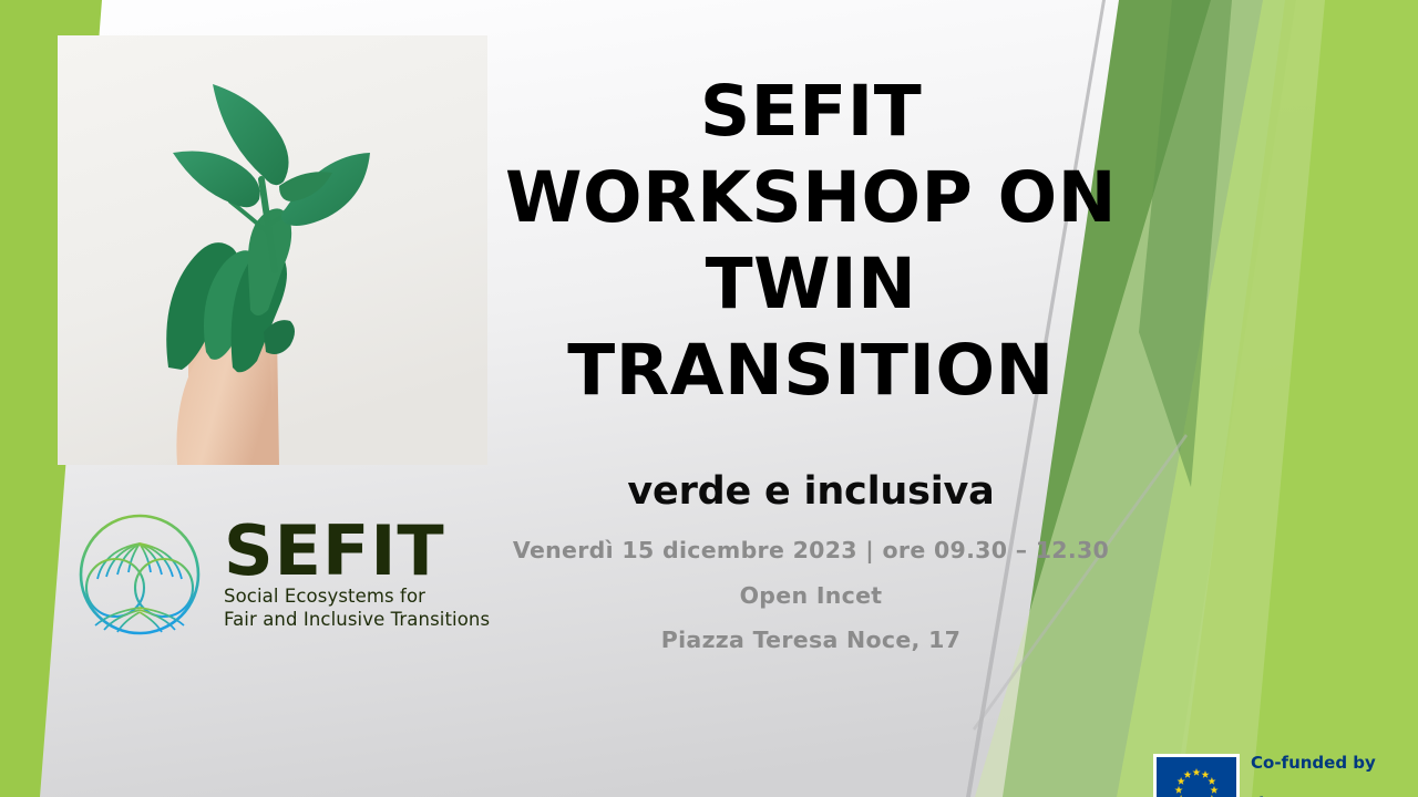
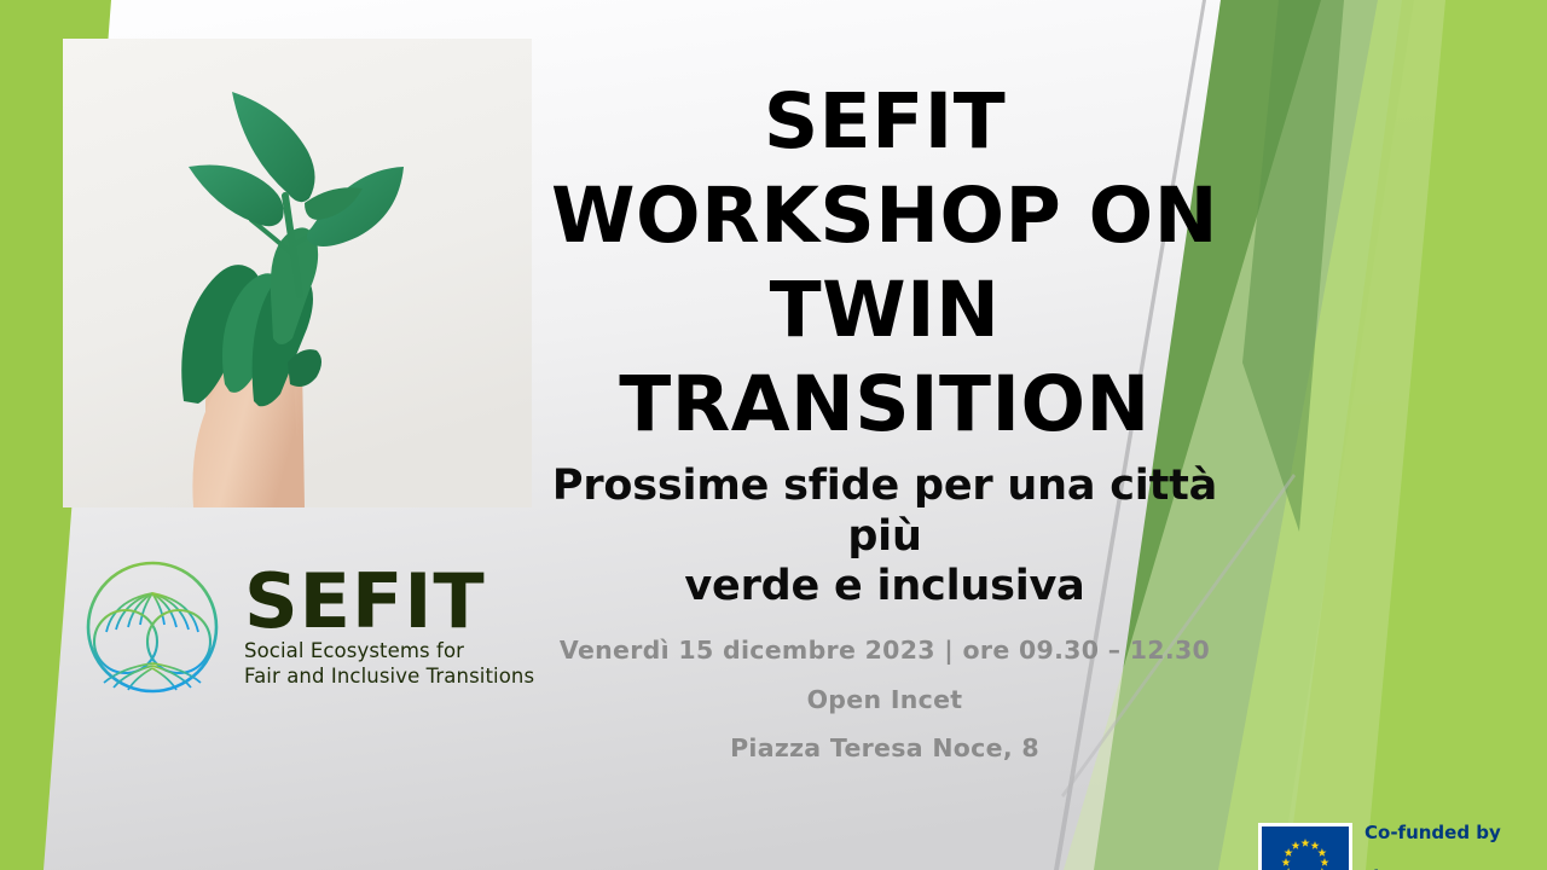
  SEFIT
  Social Ecosystems for
  Fair and Inclusive Transitions
  SEFIT
  WORKSHOP ON
  TWIN
  TRANSITION
+ Prossime sfide per una città più
  verde e inclusiva
  Venerdì 15 dicembre 2023 | ore 09.30 – 12.30
  Open Incet
- Piazza Teresa Noce, 17
+ Piazza Teresa Noce, 8
  Co-funded by
